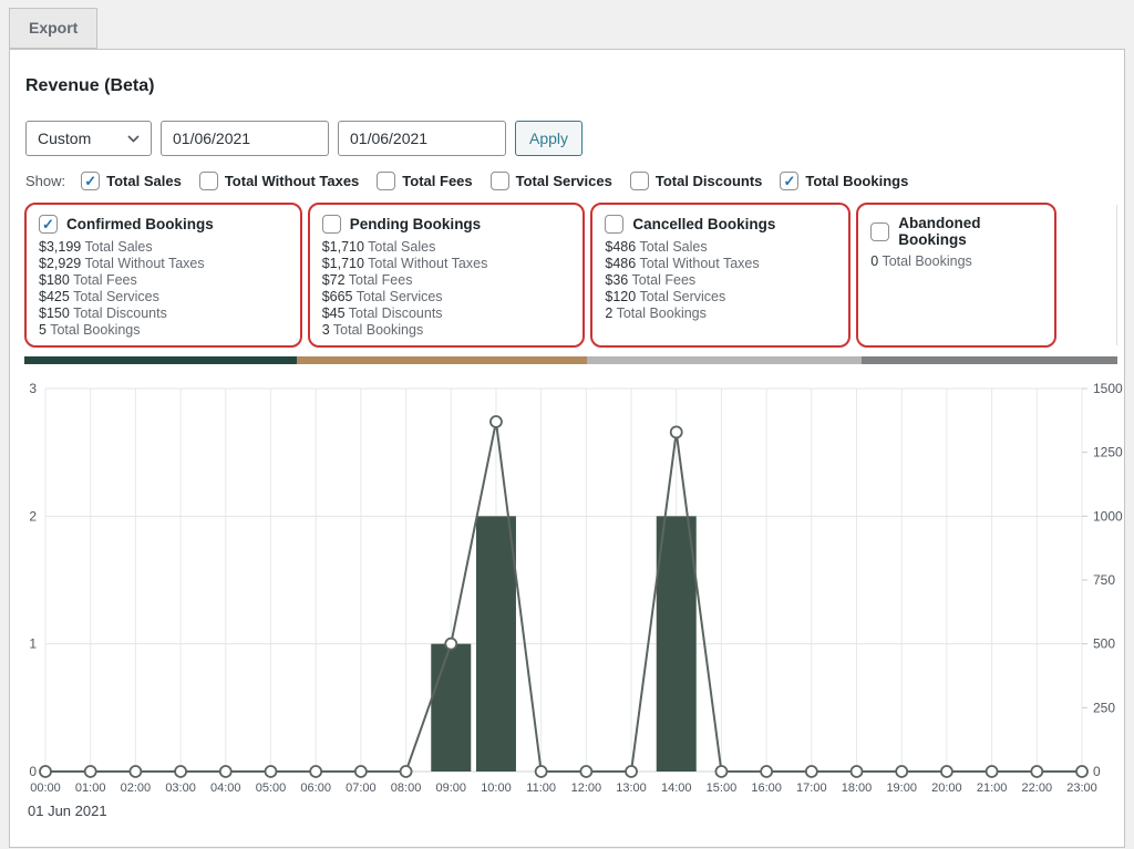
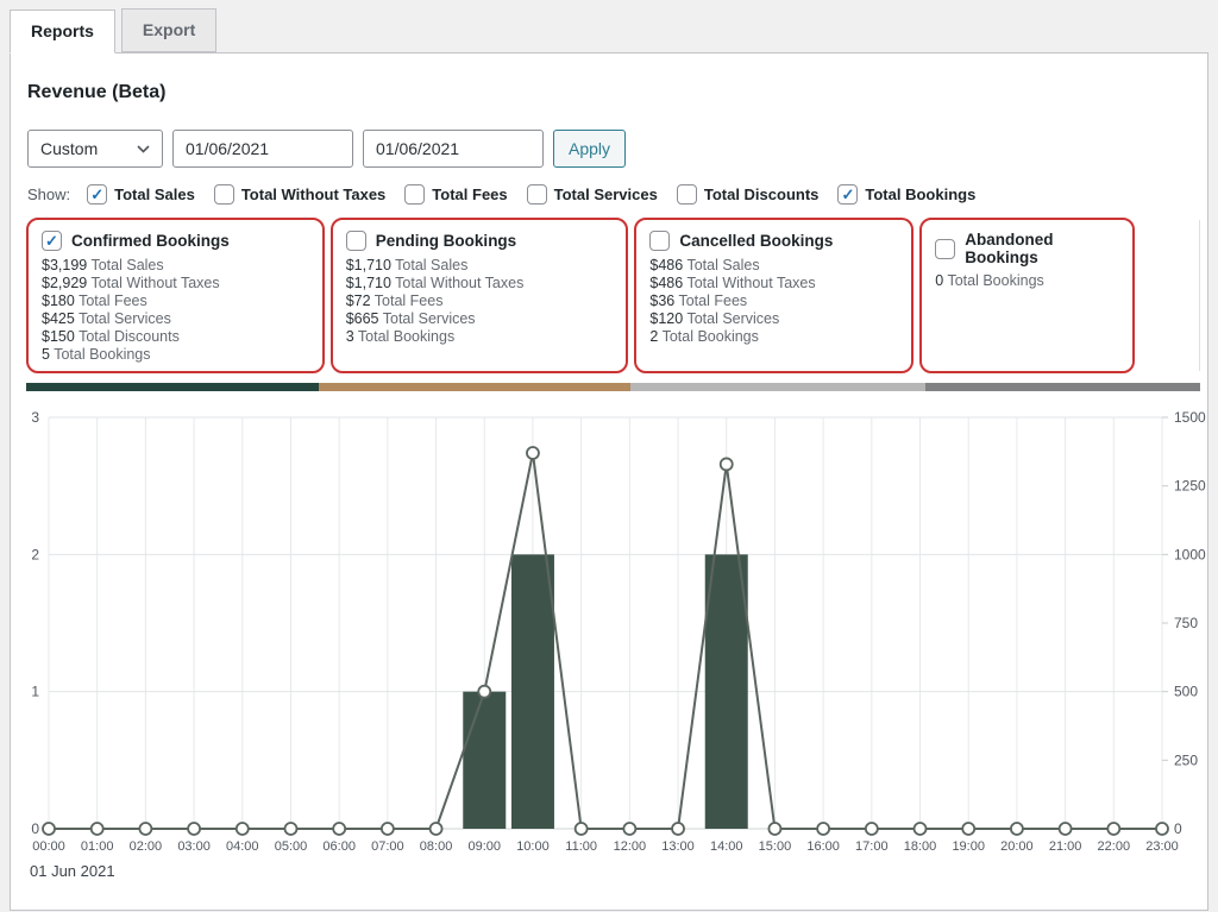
+ Reports
  Export
  Revenue (Beta)
  Custom
  01/06/2021
  01/06/2021
  Apply
  Show:
  ✓
  Total Sales
  Total Without Taxes
  Total Fees
  Total Services
  Total Discounts
  ✓
  Total Bookings
  ✓
  Confirmed Bookings
  $3,199 Total Sales
  $2,929 Total Without Taxes
  $180 Total Fees
  $425 Total Services
  $150 Total Discounts
  5 Total Bookings
  Pending Bookings
  $1,710 Total Sales
  $1,710 Total Without Taxes
  $72 Total Fees
  $665 Total Services
- $45 Total Discounts
  3 Total Bookings
  Cancelled Bookings
  $486 Total Sales
  $486 Total Without Taxes
  $36 Total Fees
  $120 Total Services
  2 Total Bookings
  Abandoned Bookings
  0 Total Bookings
  0
  1
  2
  3
  0
  250
  500
  750
  1000
  1250
  1500
  00:00
  01:00
  02:00
  03:00
  04:00
  05:00
  06:00
  07:00
  08:00
  09:00
  10:00
  11:00
  12:00
  13:00
  14:00
  15:00
  16:00
  17:00
  18:00
  19:00
  20:00
  21:00
  22:00
  23:00
  01 Jun 2021
